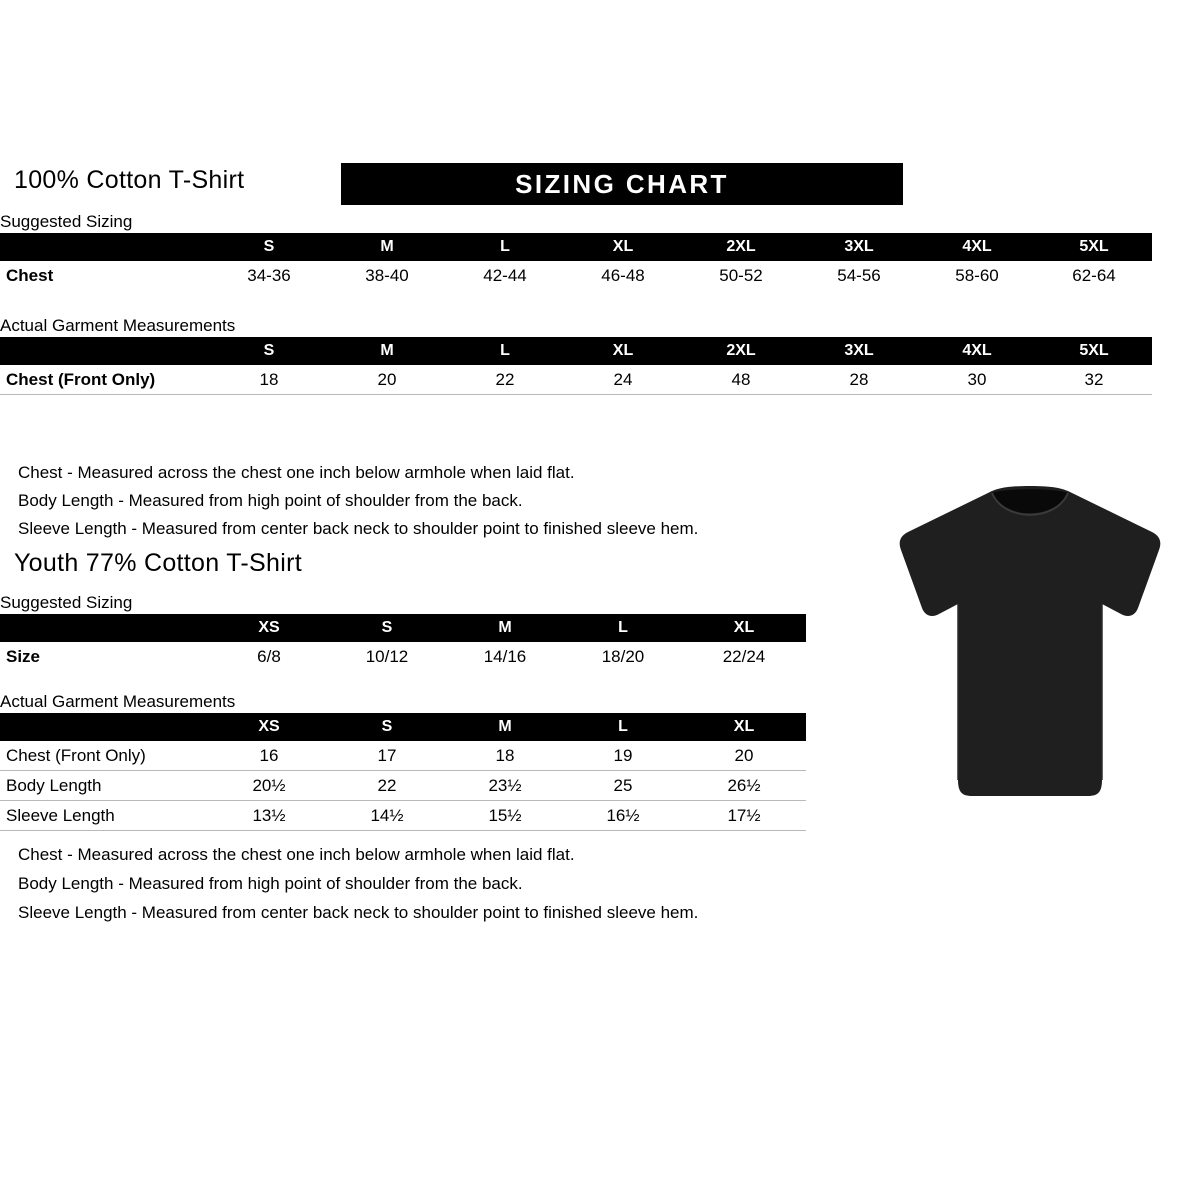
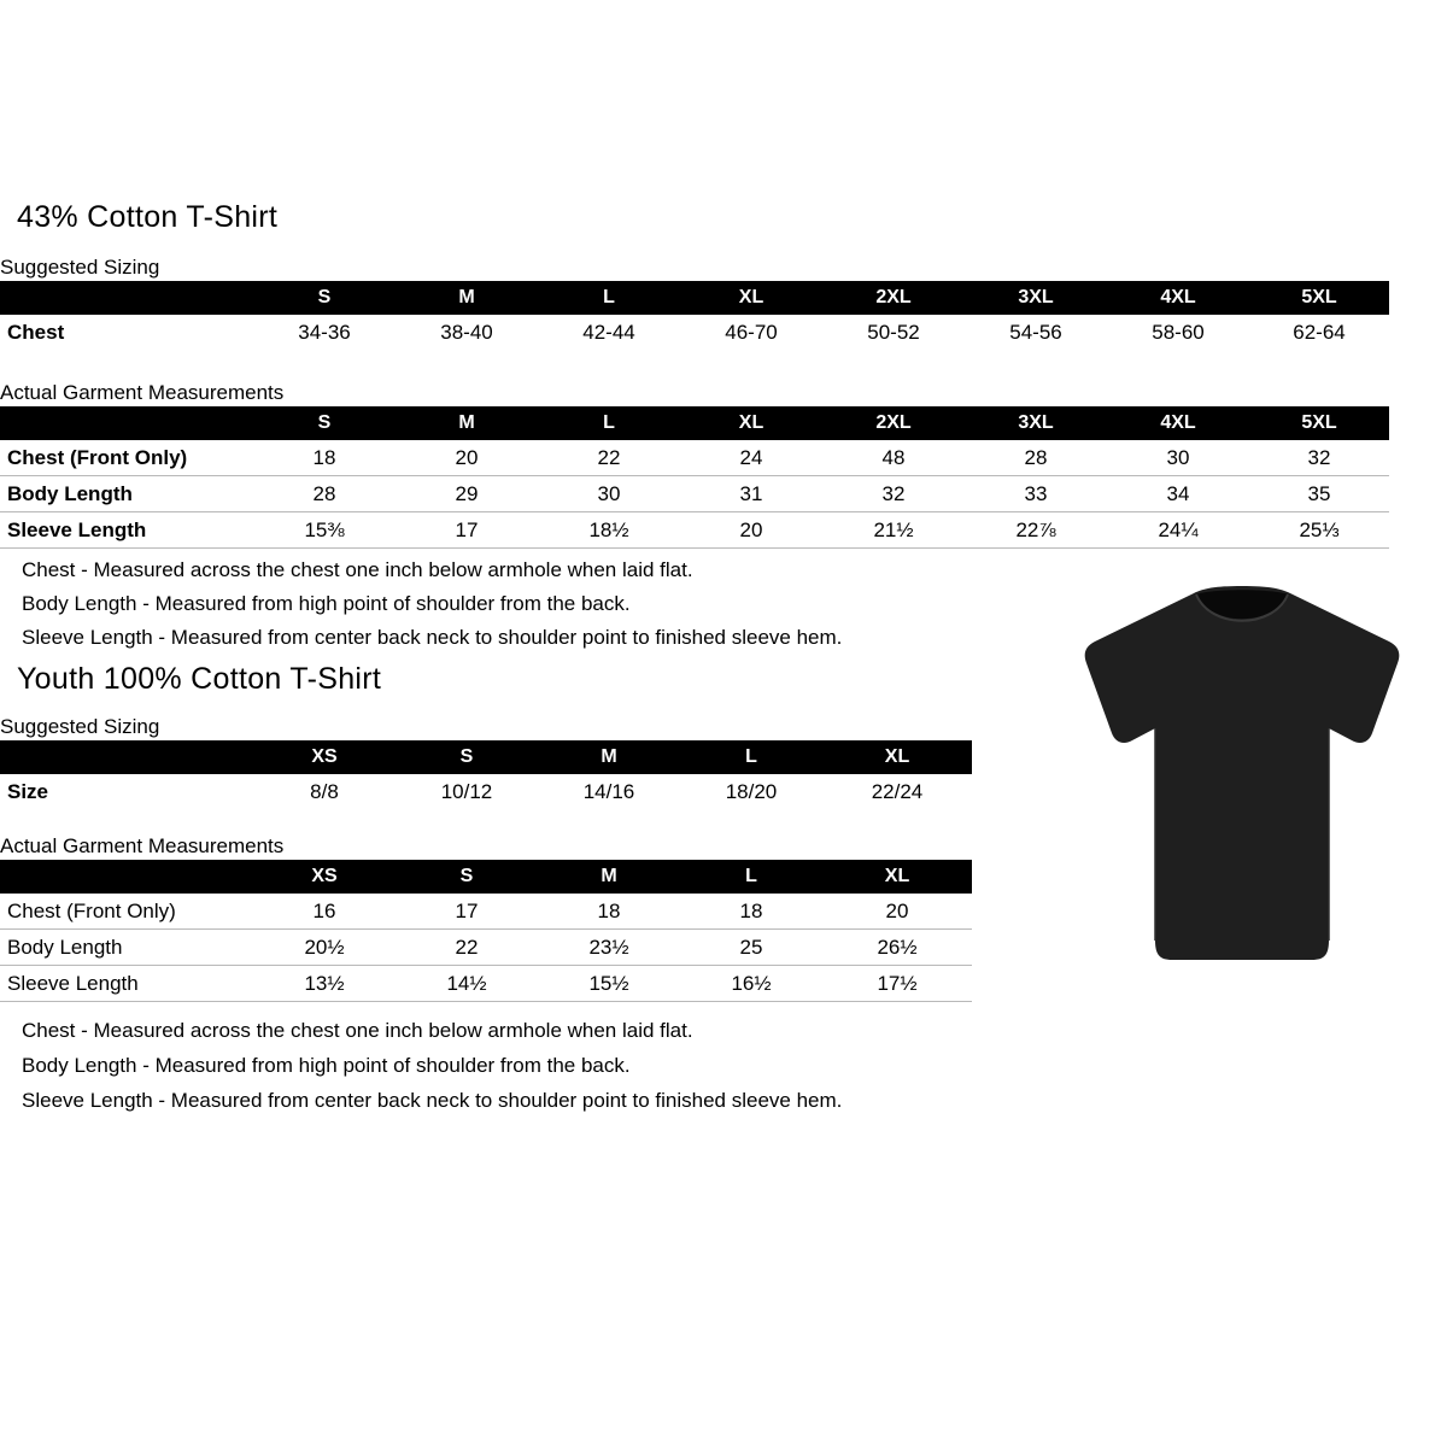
- 100% Cotton T-Shirt
+ 43% Cotton T-Shirt
- SIZING CHART
  Suggested Sizing
  	S	M	L	XL	2XL	3XL	4XL	5XL
- Chest	34-36	38-40	42-44	46-48	50-52	54-56	58-60	62-64
+ Chest	34-36	38-40	42-44	46-70	50-52	54-56	58-60	62-64
  Actual Garment Measurements
  	S	M	L	XL	2XL	3XL	4XL	5XL
  Chest (Front Only)	18	20	22	24	48	28	30	32
+ Body Length	28	29	30	31	32	33	34	35
+ Sleeve Length	15⅜	17	18½	20	21½	22⅞	24¼	25⅓
  Chest - Measured across the chest one inch below armhole when laid flat.
  Body Length - Measured from high point of shoulder from the back.
  Sleeve Length - Measured from center back neck to shoulder point to finished sleeve hem.
- Youth 77% Cotton T-Shirt
+ Youth 100% Cotton T-Shirt
  Suggested Sizing
  	XS	S	M	L	XL
- Size	6/8	10/12	14/16	18/20	22/24
+ Size	8/8	10/12	14/16	18/20	22/24
  Actual Garment Measurements
  	XS	S	M	L	XL
- Chest (Front Only)	16	17	18	19	20
+ Chest (Front Only)	16	17	18	18	20
  Body Length	20½	22	23½	25	26½
  Sleeve Length	13½	14½	15½	16½	17½
  Chest - Measured across the chest one inch below armhole when laid flat.
  Body Length - Measured from high point of shoulder from the back.
  Sleeve Length - Measured from center back neck to shoulder point to finished sleeve hem.
